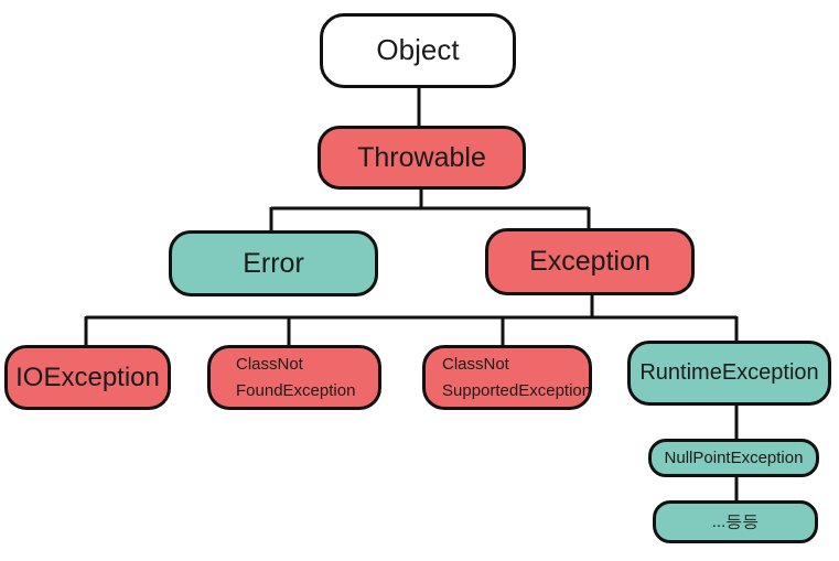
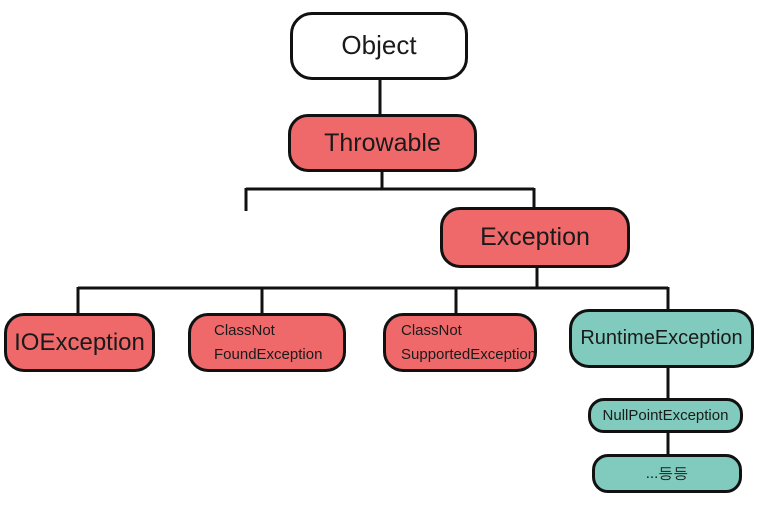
  Object
  Throwable
- Error
  Exception
  IOException
  ClassNot
  FoundException
  ClassNot
  SupportedException
  RuntimeException
  NullPointException
  ...등등
